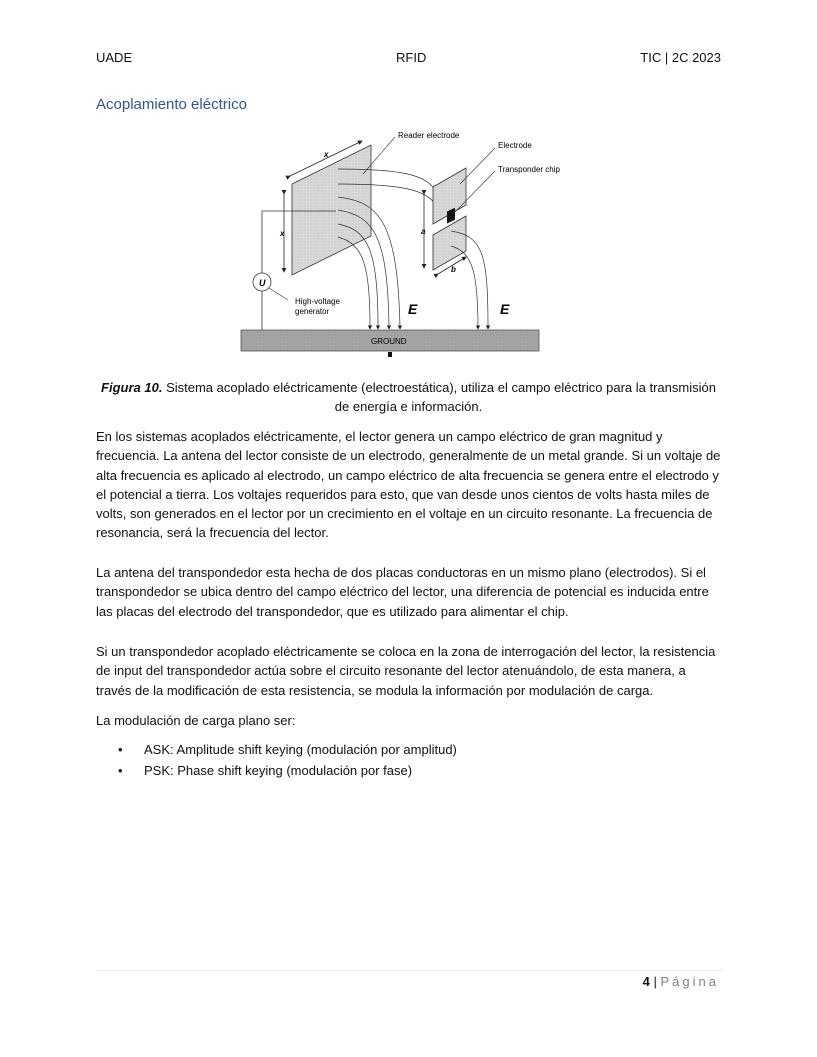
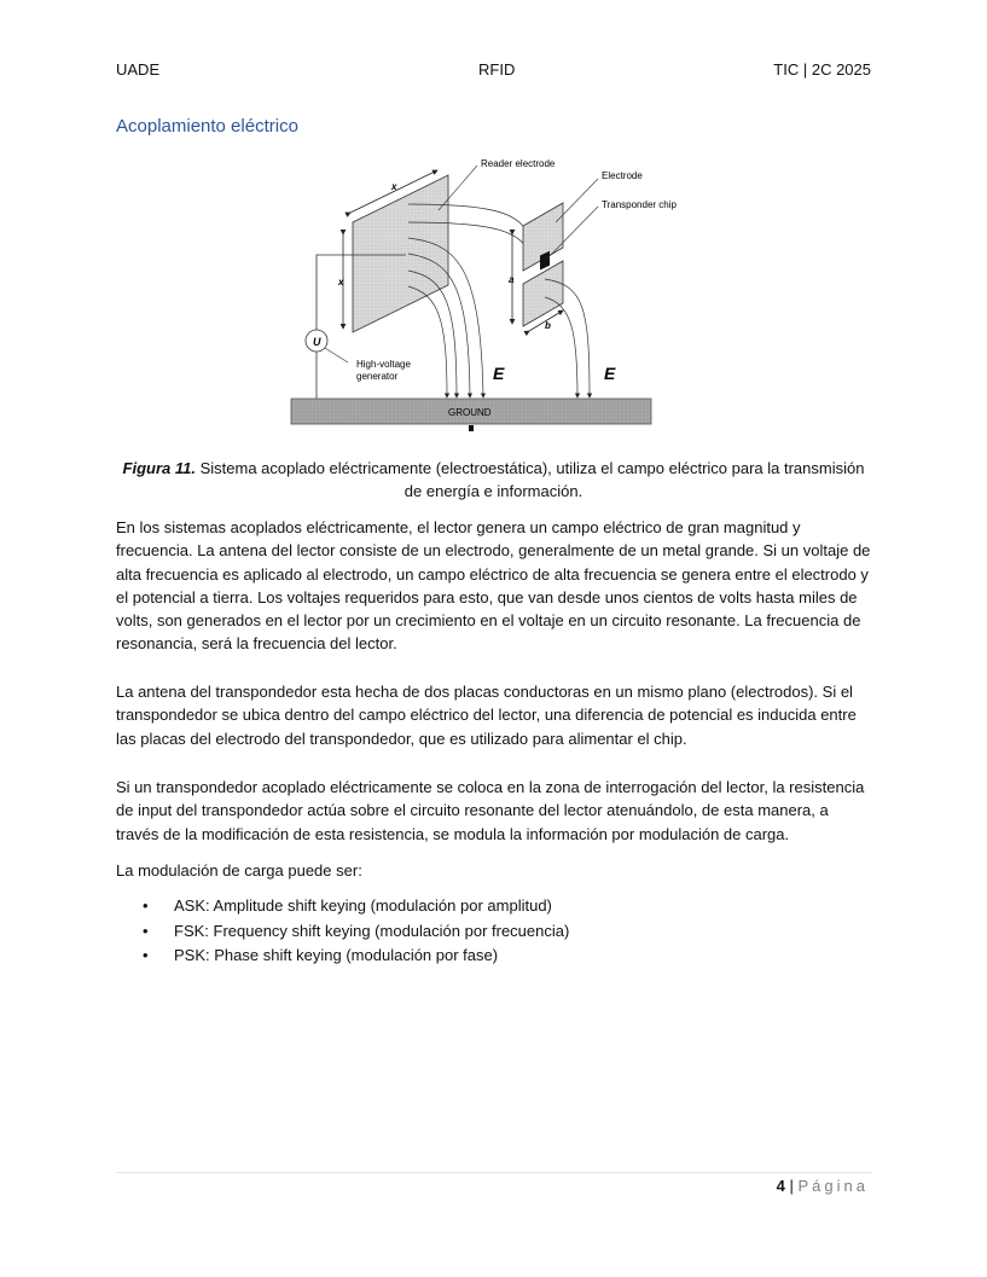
  UADE
  RFID
- TIC | 2C 2023
+ TIC | 2C 2025
  Acoplamiento eléctrico
  x
  x
  U
  High-voltage
  generator
  E
  a
  b
  E
  Reader electrode
  Electrode
  Transponder chip
  GROUND
- Figura 10. Sistema acoplado eléctricamente (electroestática), utiliza el campo eléctrico para la transmisión de energía e información.
+ Figura 11. Sistema acoplado eléctricamente (electroestática), utiliza el campo eléctrico para la transmisión de energía e información.
  En los sistemas acoplados eléctricamente, el lector genera un campo eléctrico de gran magnitud y frecuencia. La antena del lector consiste de un electrodo, generalmente de un metal grande. Si un voltaje de alta frecuencia es aplicado al electrodo, un campo eléctrico de alta frecuencia se genera entre el electrodo y el potencial a tierra. Los voltajes requeridos para esto, que van desde unos cientos de volts hasta miles de volts, son generados en el lector por un crecimiento en el voltaje en un circuito resonante. La frecuencia de resonancia, será la frecuencia del lector.
  La antena del transpondedor esta hecha de dos placas conductoras en un mismo plano (electrodos). Si el transpondedor se ubica dentro del campo eléctrico del lector, una diferencia de potencial es inducida entre las placas del electrodo del transpondedor, que es utilizado para alimentar el chip.
  Si un transpondedor acoplado eléctricamente se coloca en la zona de interrogación del lector, la resistencia de input del transpondedor actúa sobre el circuito resonante del lector atenuándolo, de esta manera, a través de la modificación de esta resistencia, se modula la información por modulación de carga.
- La modulación de carga plano ser:
+ La modulación de carga puede ser:
  ASK: Amplitude shift keying (modulación por amplitud)
+ FSK: Frequency shift keying (modulación por frecuencia)
  PSK: Phase shift keying (modulación por fase)
  4 | Página
